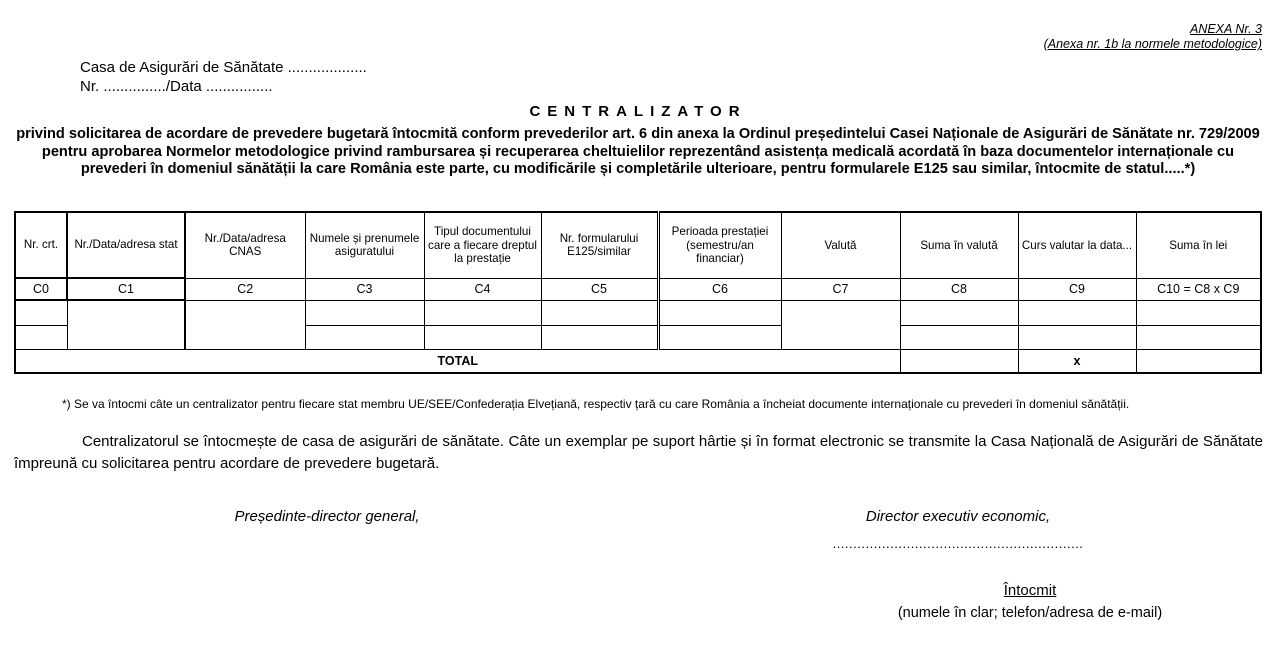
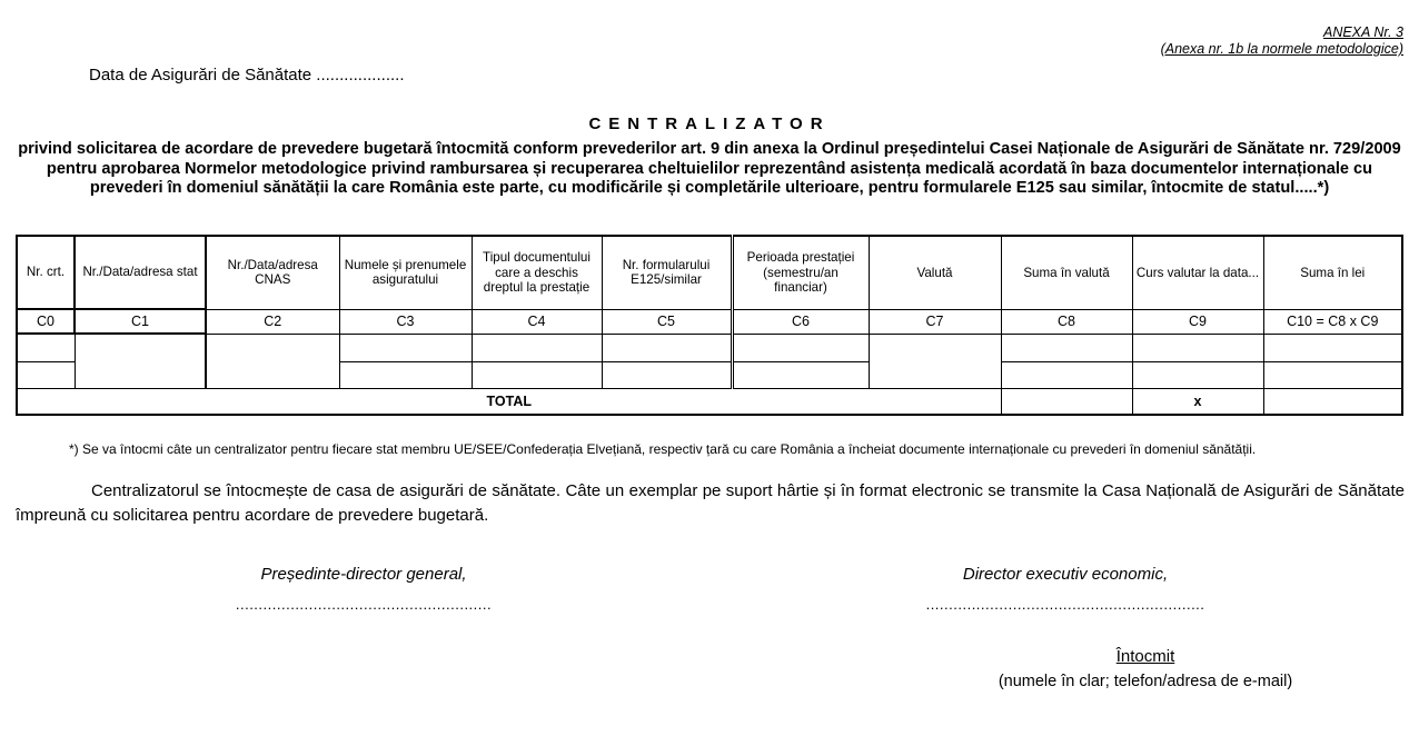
  ANEXA Nr. 3
  (Anexa nr. 1b la normele metodologice)
- Casa de Asigurări de Sănătate ...................
+ Data de Asigurări de Sănătate ...................
- Nr. .............../Data ................
  CENTRALIZATOR
- privind solicitarea de acordare de prevedere bugetară întocmită conform prevederilor art. 6 din anexa la Ordinul președintelui Casei Naționale de Asigurări de Sănătate nr. 729/2009 pentru aprobarea Normelor metodologice privind rambursarea și recuperarea cheltuielilor reprezentând asistența medicală acordată în baza documentelor internaționale cu prevederi în domeniul sănătății la care România este parte, cu modificările și completările ulterioare, pentru formularele E125 sau similar, întocmite de statul.....*)
+ privind solicitarea de acordare de prevedere bugetară întocmită conform prevederilor art. 9 din anexa la Ordinul președintelui Casei Naționale de Asigurări de Sănătate nr. 729/2009 pentru aprobarea Normelor metodologice privind rambursarea și recuperarea cheltuielilor reprezentând asistența medicală acordată în baza documentelor internaționale cu prevederi în domeniul sănătății la care România este parte, cu modificările și completările ulterioare, pentru formularele E125 sau similar, întocmite de statul.....*)
- Nr. crt.	Nr./Data/adresa stat	Nr./Data/adresa CNAS	Numele și prenumele asiguratului	Tipul documentului care a fiecare dreptul la prestație	Nr. formularului E125/similar	Perioada prestației (semestru/an financiar)	Valută	Suma în valută	Curs valutar la data...	Suma în lei
+ Nr. crt.	Nr./Data/adresa stat	Nr./Data/adresa CNAS	Numele și prenumele asiguratului	Tipul documentului care a deschis dreptul la prestație	Nr. formularului E125/similar	Perioada prestației (semestru/an financiar)	Valută	Suma în valută	Curs valutar la data...	Suma în lei
  C0	C1	C2	C3	C4	C5	C6	C7	C8	C9	C10 = C8 x C9
  TOTAL		x
  *) Se va întocmi câte un centralizator pentru fiecare stat membru UE/SEE/Confederația Elvețiană, respectiv țară cu care România a încheiat documente internaționale cu prevederi în domeniul sănătății.
  Centralizatorul se întocmește de casa de asigurări de sănătate. Câte un exemplar pe suport hârtie și în format electronic se transmite la Casa Națională de Asigurări de Sănătate împreună cu solicitarea pentru acordare de prevedere bugetară.
  Președinte-director general,
+ ........................................................
  Director executiv economic,
  .............................................................
  Întocmit
  (numele în clar; telefon/adresa de e-mail)
